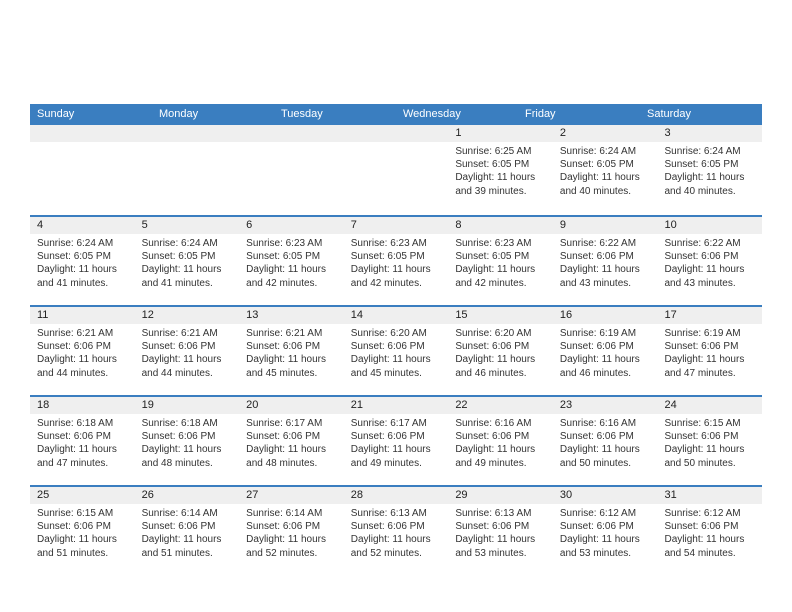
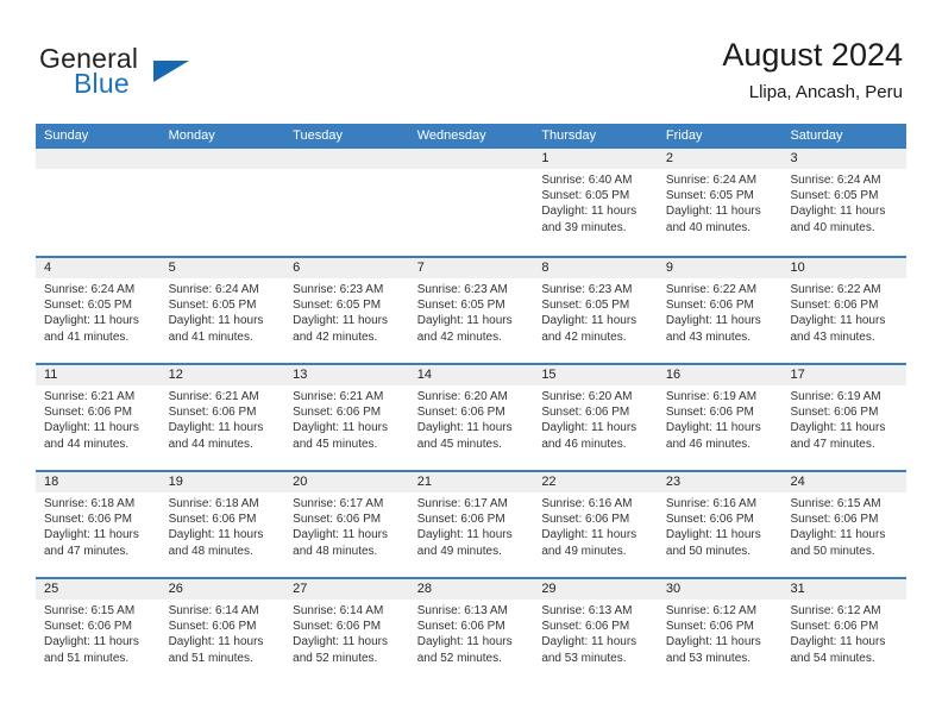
+ General
+ Blue
+ August 2024
+ Llipa, Ancash, Peru
  Sunday
  Monday
  Tuesday
  Wednesday
+ Thursday
  Friday
  Saturday
  1
- Sunrise: 6:25 AM
+ Sunrise: 6:40 AM
  Sunset: 6:05 PM
  Daylight: 11 hours
  and 39 minutes.
  2
  Sunrise: 6:24 AM
  Sunset: 6:05 PM
  Daylight: 11 hours
  and 40 minutes.
  3
  Sunrise: 6:24 AM
  Sunset: 6:05 PM
  Daylight: 11 hours
  and 40 minutes.
  4
  Sunrise: 6:24 AM
  Sunset: 6:05 PM
  Daylight: 11 hours
  and 41 minutes.
  5
  Sunrise: 6:24 AM
  Sunset: 6:05 PM
  Daylight: 11 hours
  and 41 minutes.
  6
  Sunrise: 6:23 AM
  Sunset: 6:05 PM
  Daylight: 11 hours
  and 42 minutes.
  7
  Sunrise: 6:23 AM
  Sunset: 6:05 PM
  Daylight: 11 hours
  and 42 minutes.
  8
  Sunrise: 6:23 AM
  Sunset: 6:05 PM
  Daylight: 11 hours
  and 42 minutes.
  9
  Sunrise: 6:22 AM
  Sunset: 6:06 PM
  Daylight: 11 hours
  and 43 minutes.
  10
  Sunrise: 6:22 AM
  Sunset: 6:06 PM
  Daylight: 11 hours
  and 43 minutes.
  11
  Sunrise: 6:21 AM
  Sunset: 6:06 PM
  Daylight: 11 hours
  and 44 minutes.
  12
  Sunrise: 6:21 AM
  Sunset: 6:06 PM
  Daylight: 11 hours
  and 44 minutes.
  13
  Sunrise: 6:21 AM
  Sunset: 6:06 PM
  Daylight: 11 hours
  and 45 minutes.
  14
  Sunrise: 6:20 AM
  Sunset: 6:06 PM
  Daylight: 11 hours
  and 45 minutes.
  15
  Sunrise: 6:20 AM
  Sunset: 6:06 PM
  Daylight: 11 hours
  and 46 minutes.
  16
  Sunrise: 6:19 AM
  Sunset: 6:06 PM
  Daylight: 11 hours
  and 46 minutes.
  17
  Sunrise: 6:19 AM
  Sunset: 6:06 PM
  Daylight: 11 hours
  and 47 minutes.
  18
  Sunrise: 6:18 AM
  Sunset: 6:06 PM
  Daylight: 11 hours
  and 47 minutes.
  19
  Sunrise: 6:18 AM
  Sunset: 6:06 PM
  Daylight: 11 hours
  and 48 minutes.
  20
  Sunrise: 6:17 AM
  Sunset: 6:06 PM
  Daylight: 11 hours
  and 48 minutes.
  21
  Sunrise: 6:17 AM
  Sunset: 6:06 PM
  Daylight: 11 hours
  and 49 minutes.
  22
  Sunrise: 6:16 AM
  Sunset: 6:06 PM
  Daylight: 11 hours
  and 49 minutes.
  23
  Sunrise: 6:16 AM
  Sunset: 6:06 PM
  Daylight: 11 hours
  and 50 minutes.
  24
  Sunrise: 6:15 AM
  Sunset: 6:06 PM
  Daylight: 11 hours
  and 50 minutes.
  25
  Sunrise: 6:15 AM
  Sunset: 6:06 PM
  Daylight: 11 hours
  and 51 minutes.
  26
  Sunrise: 6:14 AM
  Sunset: 6:06 PM
  Daylight: 11 hours
  and 51 minutes.
  27
  Sunrise: 6:14 AM
  Sunset: 6:06 PM
  Daylight: 11 hours
  and 52 minutes.
  28
  Sunrise: 6:13 AM
  Sunset: 6:06 PM
  Daylight: 11 hours
  and 52 minutes.
  29
  Sunrise: 6:13 AM
  Sunset: 6:06 PM
  Daylight: 11 hours
  and 53 minutes.
  30
  Sunrise: 6:12 AM
  Sunset: 6:06 PM
  Daylight: 11 hours
  and 53 minutes.
  31
  Sunrise: 6:12 AM
  Sunset: 6:06 PM
  Daylight: 11 hours
  and 54 minutes.
